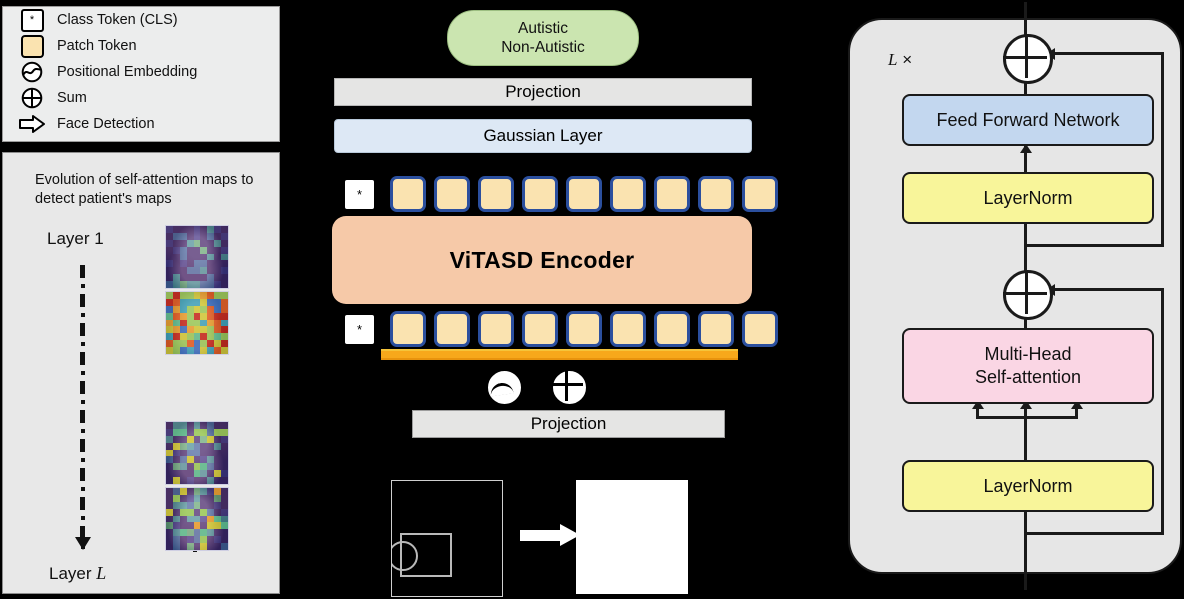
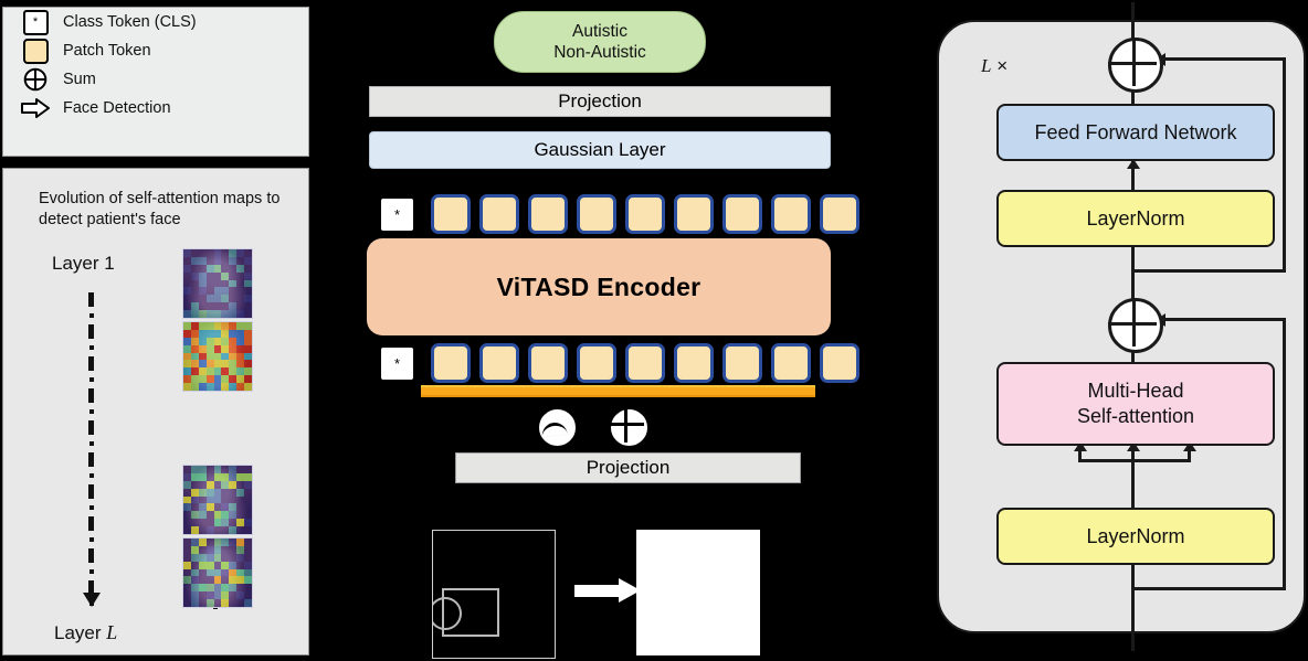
  *
  Class Token (CLS)
  Patch Token
- Positional Embedding
  Sum
  Face Detection
- Evolution of self-attention maps to detect patient's maps
+ Evolution of self-attention maps to detect patient's face
  Layer 1
  Layer L
  Autistic
  Non-Autistic
  Projection
  Gaussian Layer
  *
  ViTASD Encoder
  *
  Projection
  L ×
  Feed Forward Network
  LayerNorm
  Multi-Head
  Self-attention
  LayerNorm
